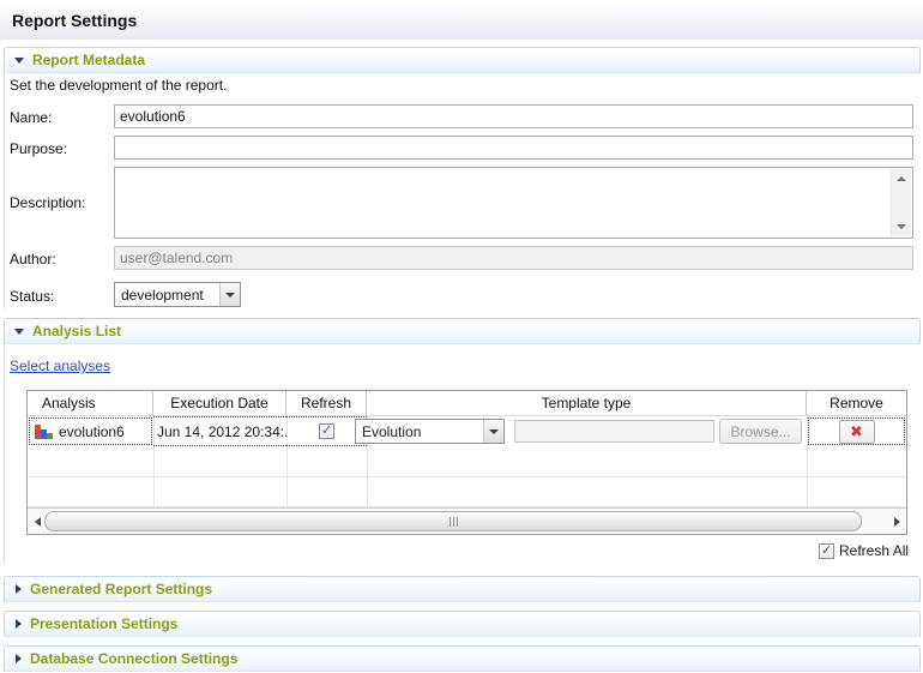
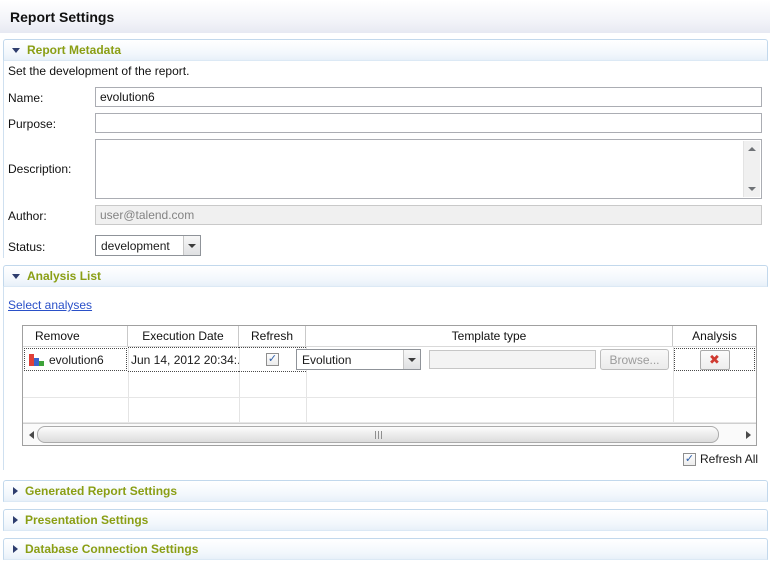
  Report Settings
  Report Metadata
  Set the development of the report.
  Name:
  evolution6
  Purpose:
  Description:
  Author:
  user@talend.com
  Status:
  development
  Analysis List
  Select analyses
- Analysis
+ Remove
  Execution Date
  Refresh
  Template type
- Remove
+ Analysis
  evolution6
  Jun 14, 2012 20:34:.
  ✓
  Evolution
  Browse...
  ✖
  ✓
  Refresh All
  Generated Report Settings
  Presentation Settings
  Database Connection Settings
